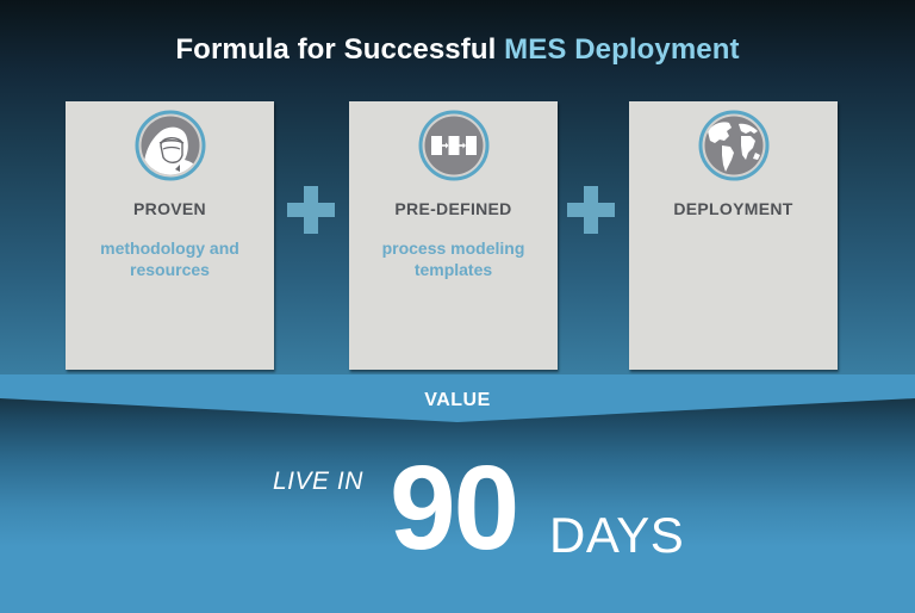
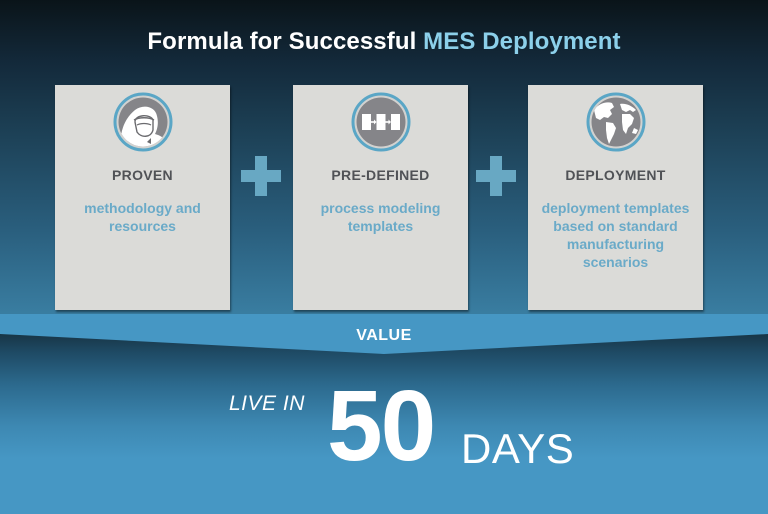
  Formula for Successful MES Deployment
  PROVEN
  methodology and resources
  PRE-DEFINED
  process modeling templates
  DEPLOYMENT
+ deployment templates based on standard manufacturing scenarios
  VALUE
  LIVE IN
- 90
+ 50
  DAYS
